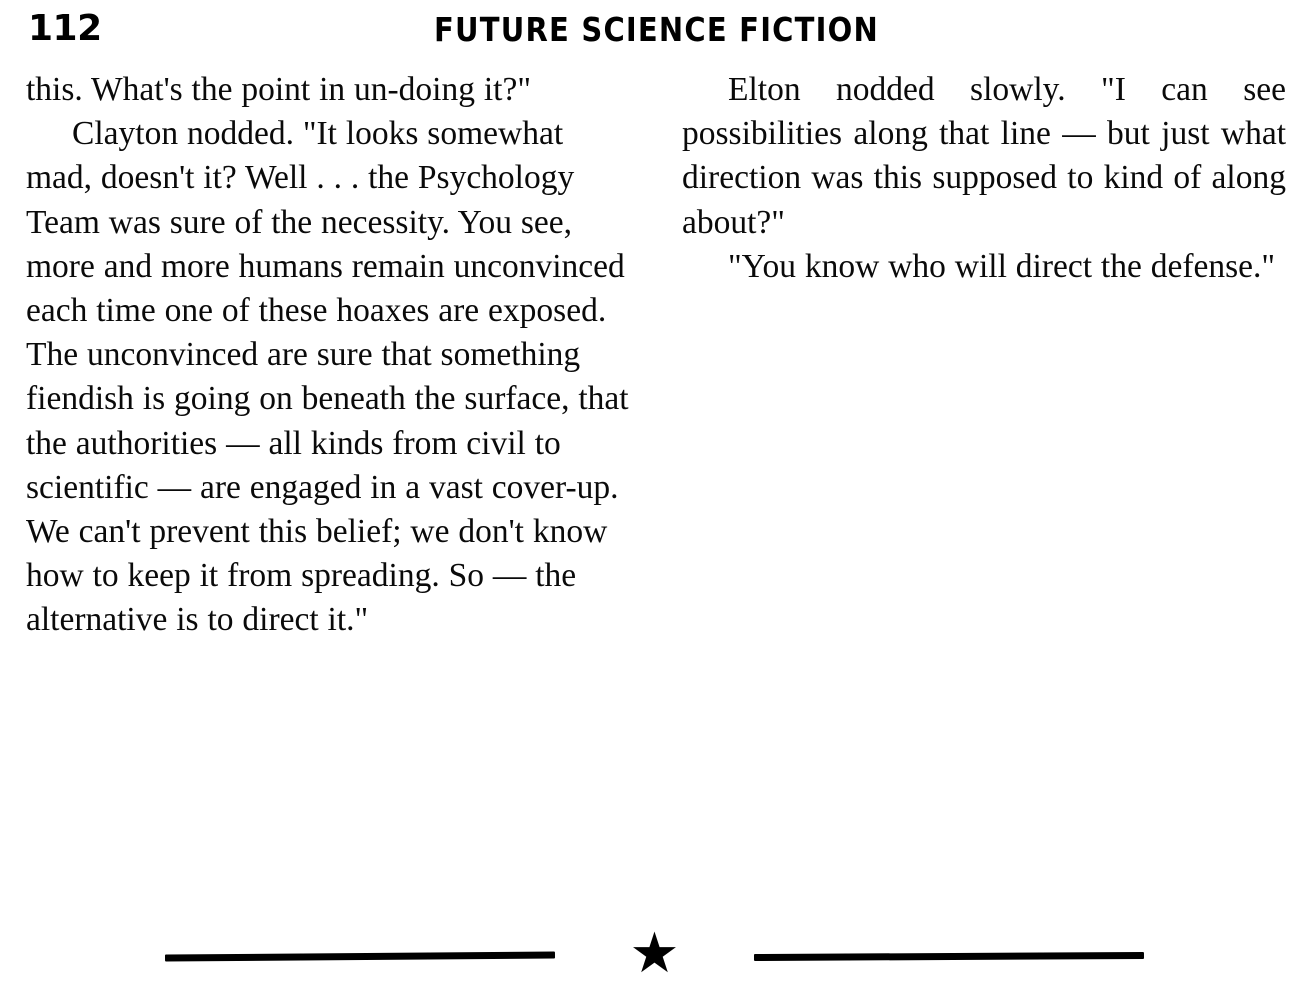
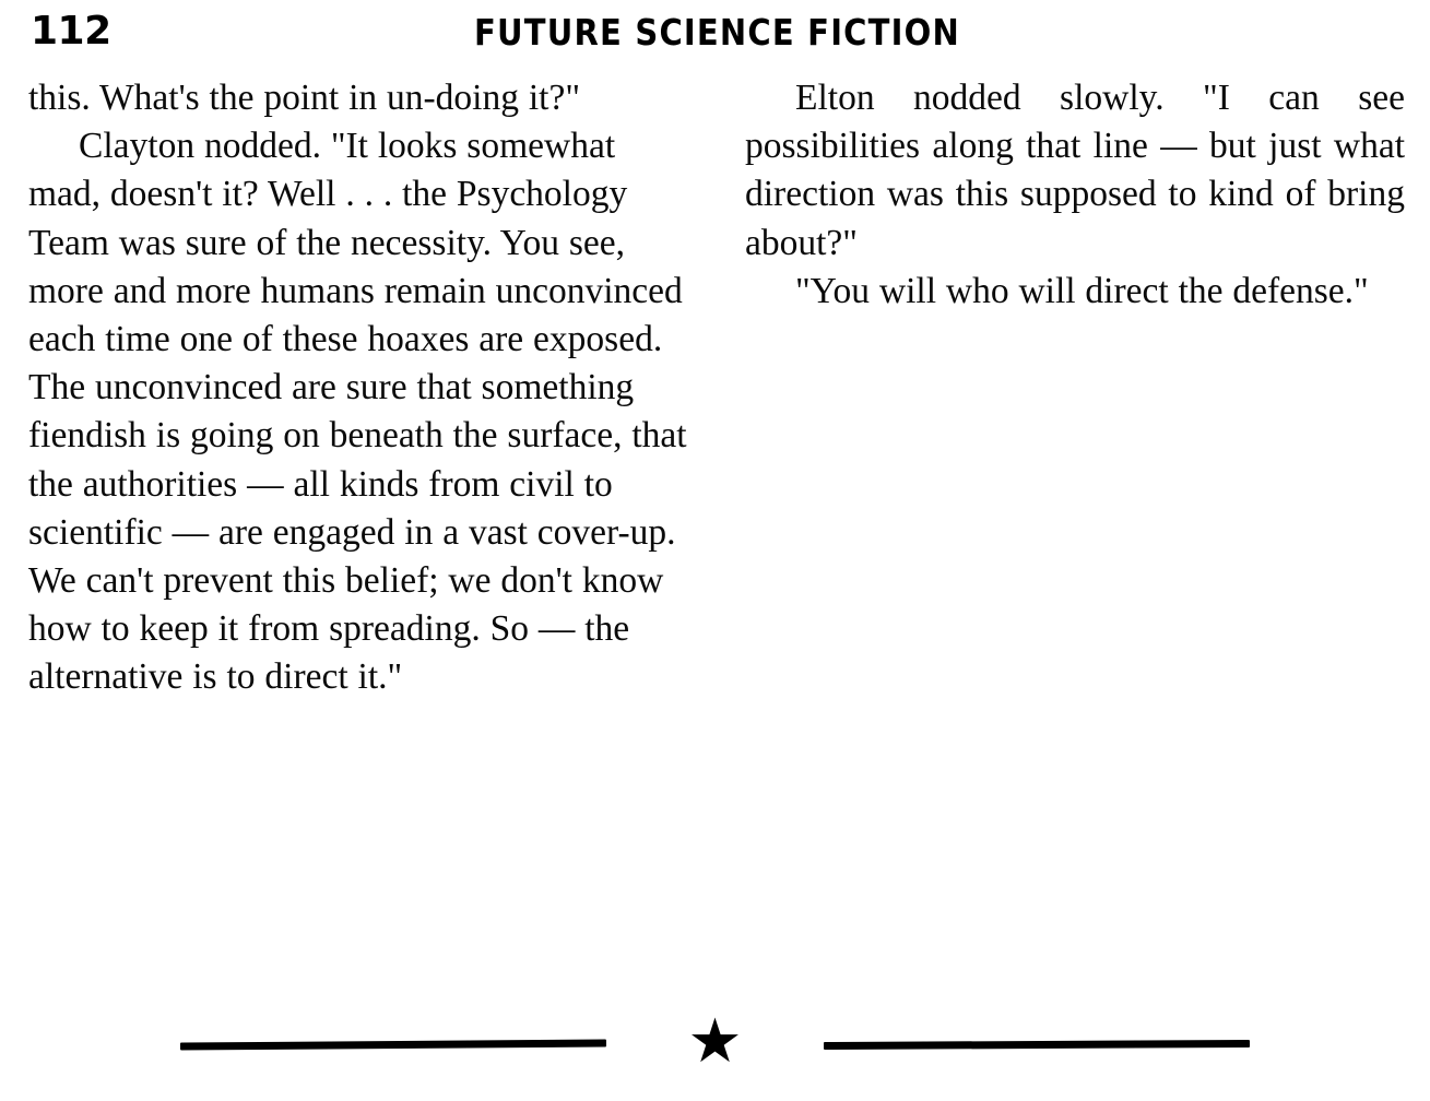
  112
  FUTURE SCIENCE FICTION
  this. What's the point in un-doing it?"
  Clayton nodded. "It looks somewhat mad, doesn't it? Well . . . the Psychology Team was sure of the necessity. You see, more and more humans remain unconvinced each time one of these hoaxes are exposed. The unconvinced are sure that something fiendish is going on beneath the surface, that the authorities — all kinds from civil to scientific — are engaged in a vast cover-up. We can't prevent this belief; we don't know how to keep it from spreading. So — the alternative is to direct it."
- Elton nodded slowly. "I can see possibilities along that line — but just what direction was this supposed to kind of along about?"
+ Elton nodded slowly. "I can see possibilities along that line — but just what direction was this supposed to kind of bring about?"
- "You know who will direct the defense."
+ "You will who will direct the defense."
  ★
